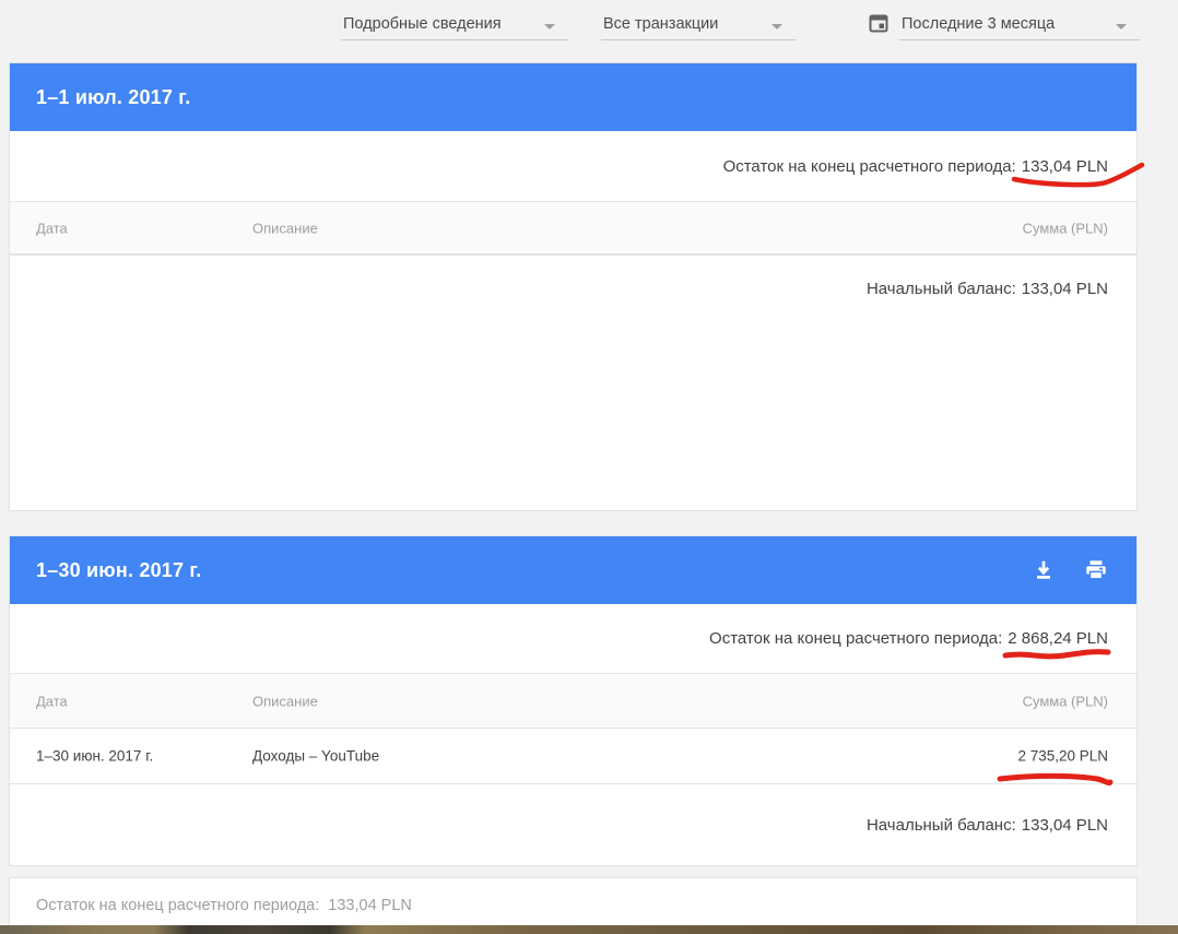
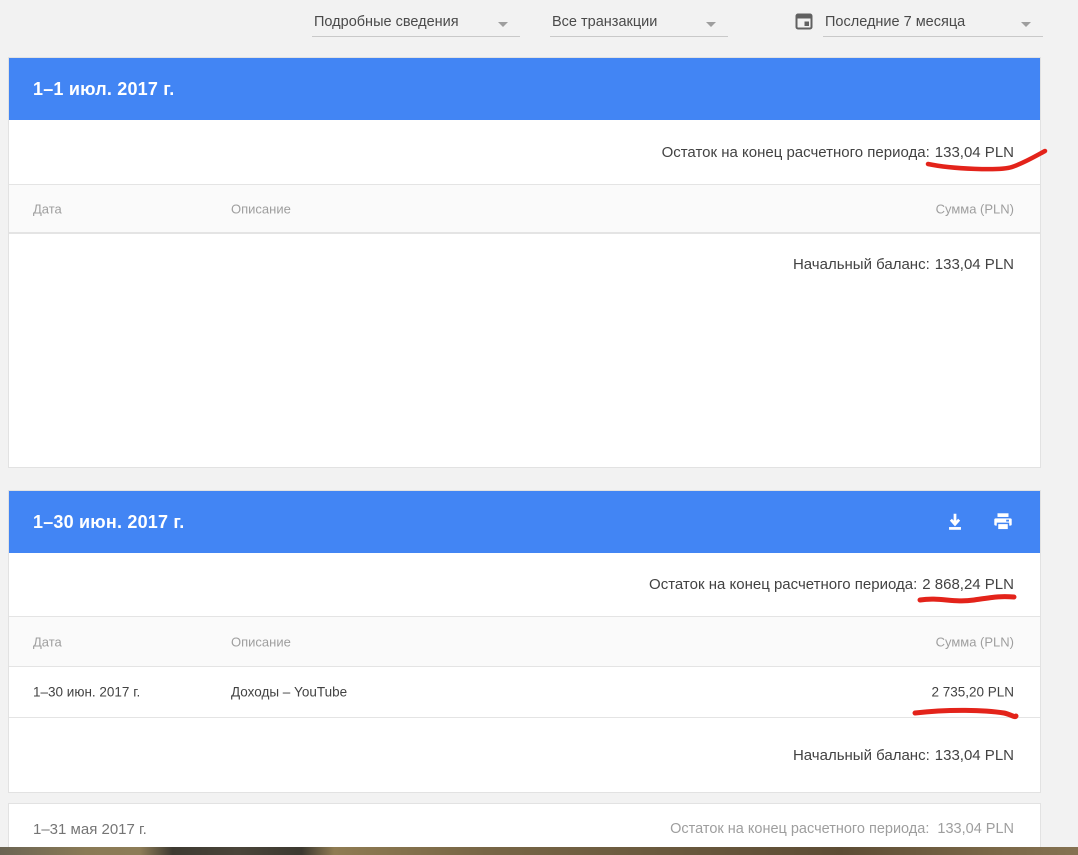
  Подробные сведения
  Все транзакции
- Последние 3 месяца
+ Последние 7 месяца
  1–1 июл. 2017 г.
  Остаток на конец расчетного периода:
  133,04 PLN
  Дата
  Описание
  Сумма (PLN)
  Начальный баланс:
  133,04 PLN
  1–30 июн. 2017 г.
  Остаток на конец расчетного периода:
  2 868,24 PLN
  Дата
  Описание
  Сумма (PLN)
  1–30 июн. 2017 г.
  Доходы – YouTube
  2 735,20 PLN
  Начальный баланс:
  133,04 PLN
+ 1–31 мая 2017 г.
  Остаток на конец расчетного периода: 133,04 PLN
